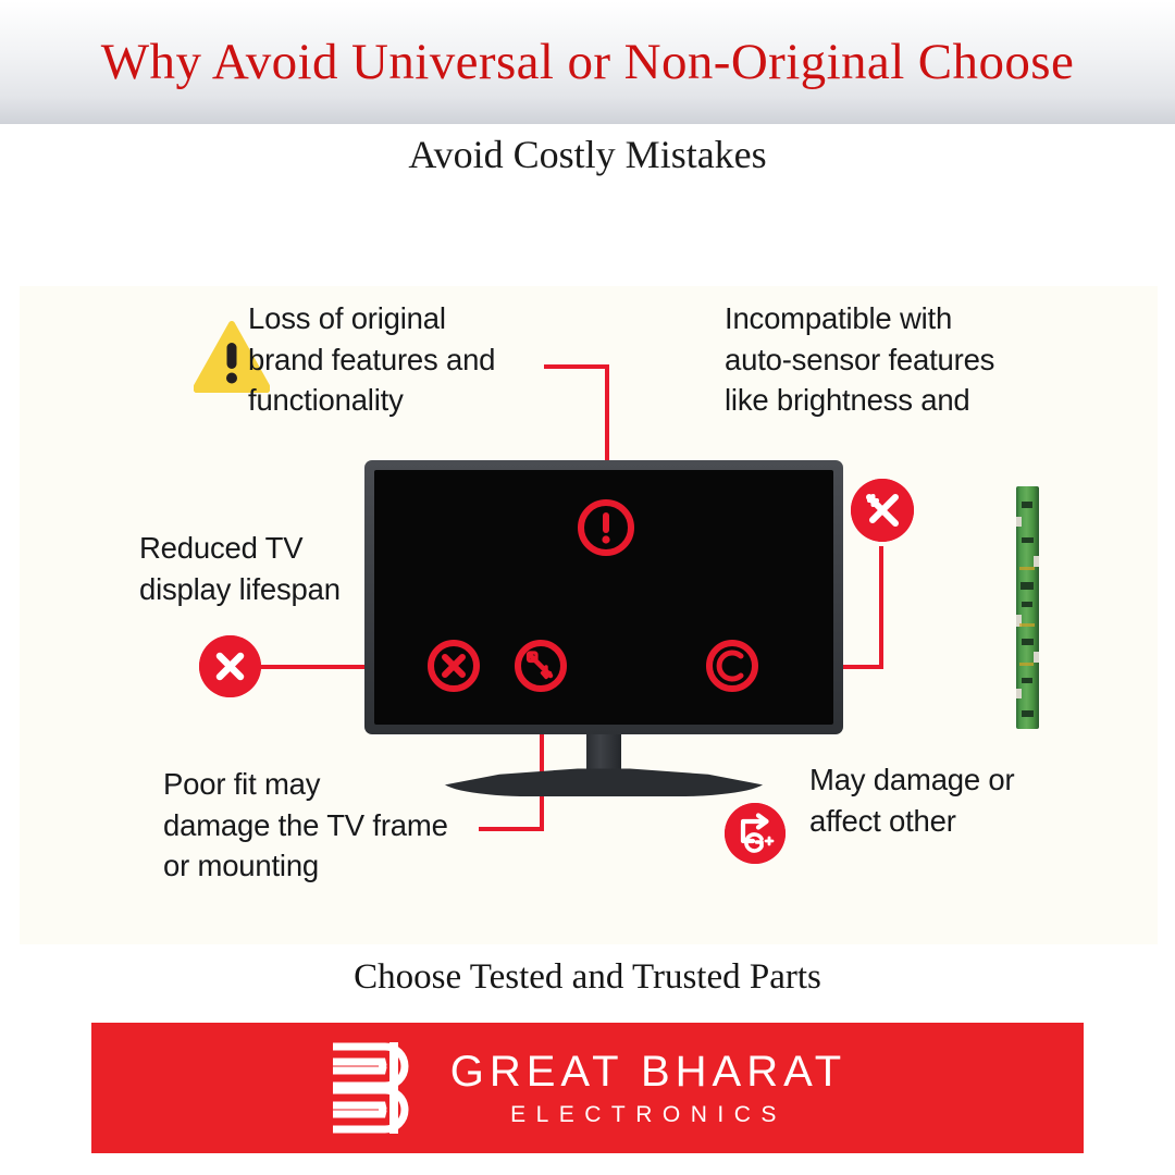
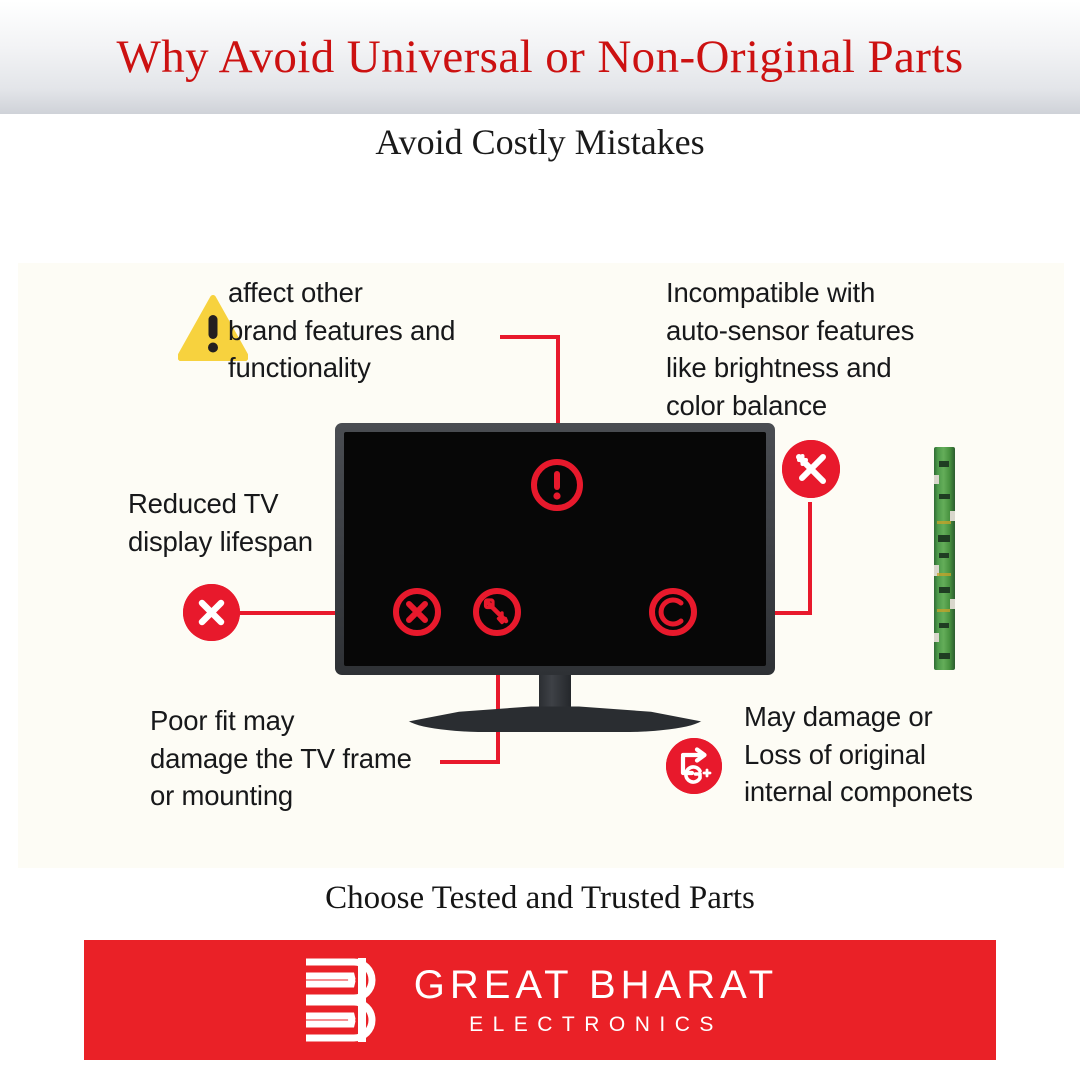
- Why Avoid Universal or Non-Original Choose
+ Why Avoid Universal or Non-Original Parts
  Avoid Costly Mistakes
- Loss of original
+ affect other
  brand features and
  functionality
  Incompatible with
  auto-sensor features
  like brightness and
+ color balance
  Reduced TV
  display lifespan
  Poor fit may
  damage the TV frame
  or mounting
  May damage or
- affect other
+ Loss of original
+ internal componets
  Choose Tested and Trusted Parts
  GREAT BHARAT
  ELECTRONICS
